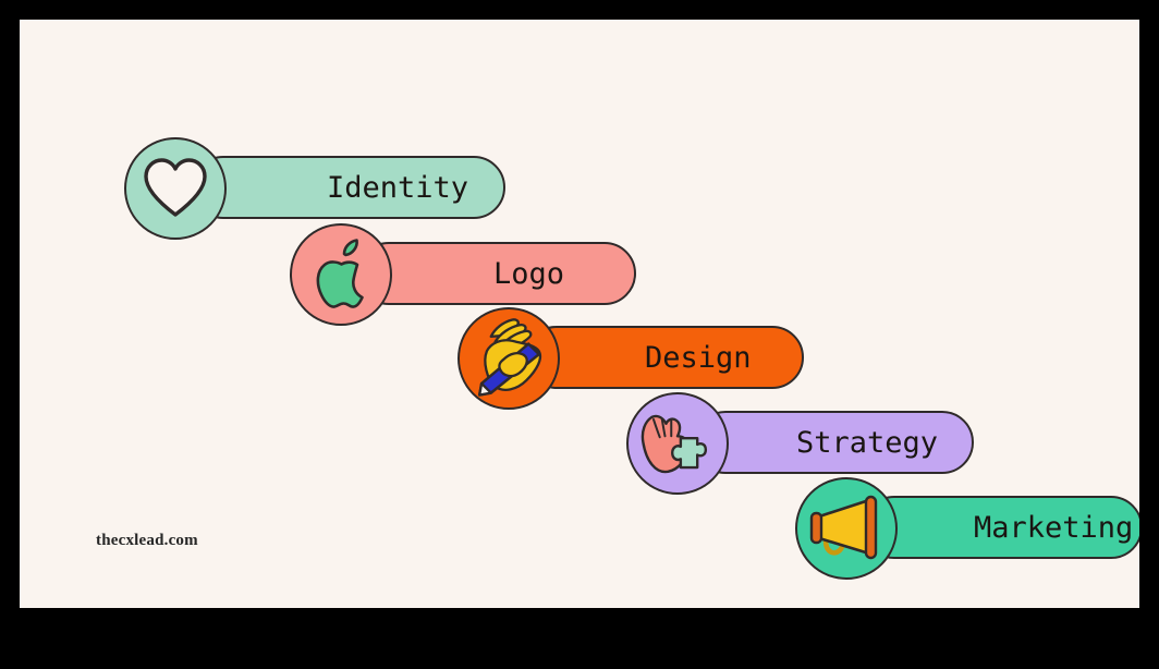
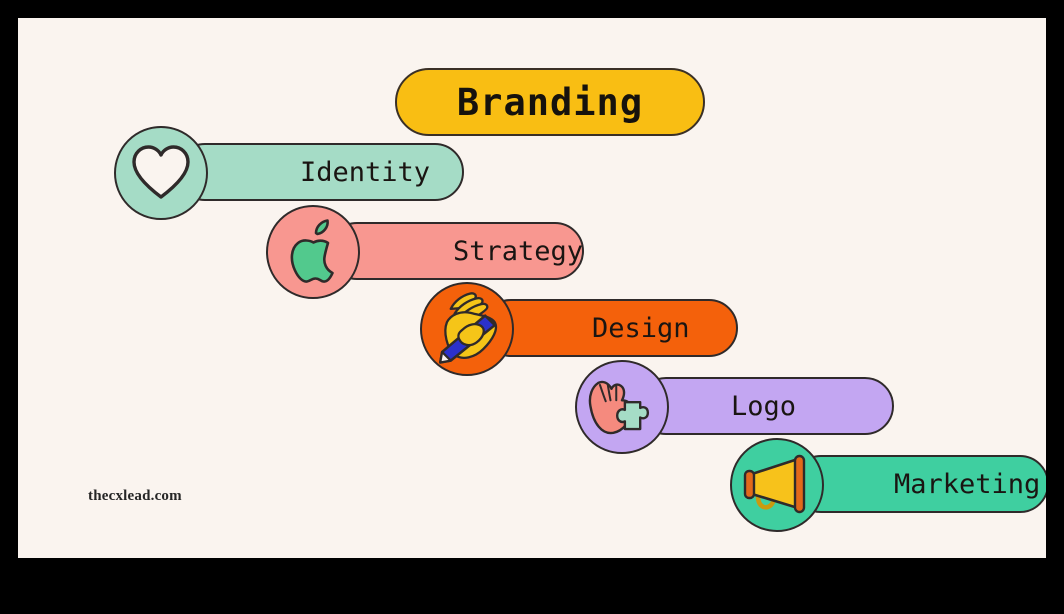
+ Branding
  Identity
- Logo
+ Strategy
  Design
- Strategy
+ Logo
  Marketing
  thecxlead.com
